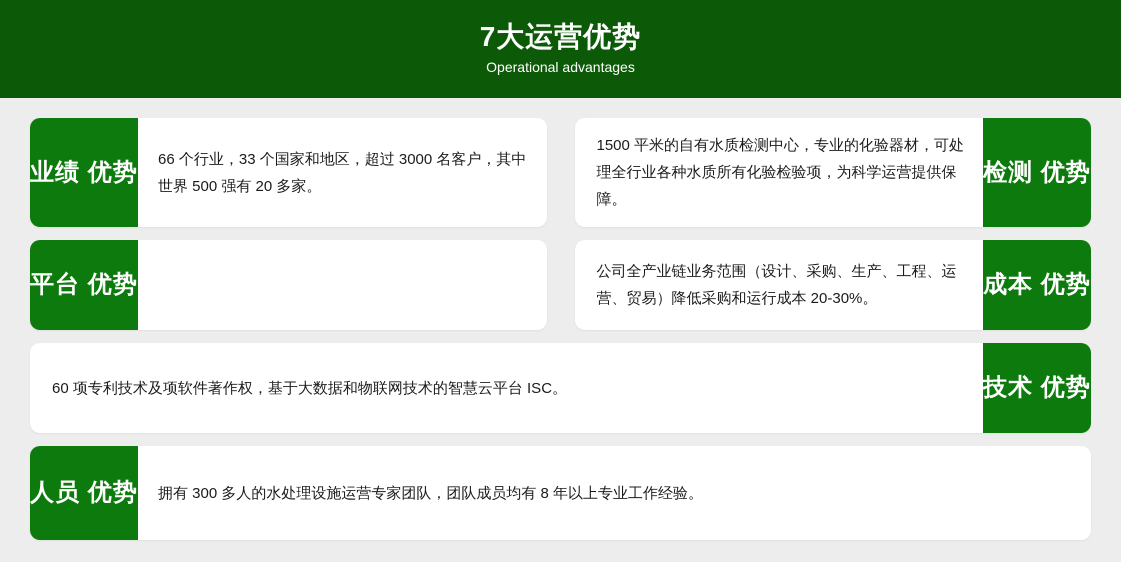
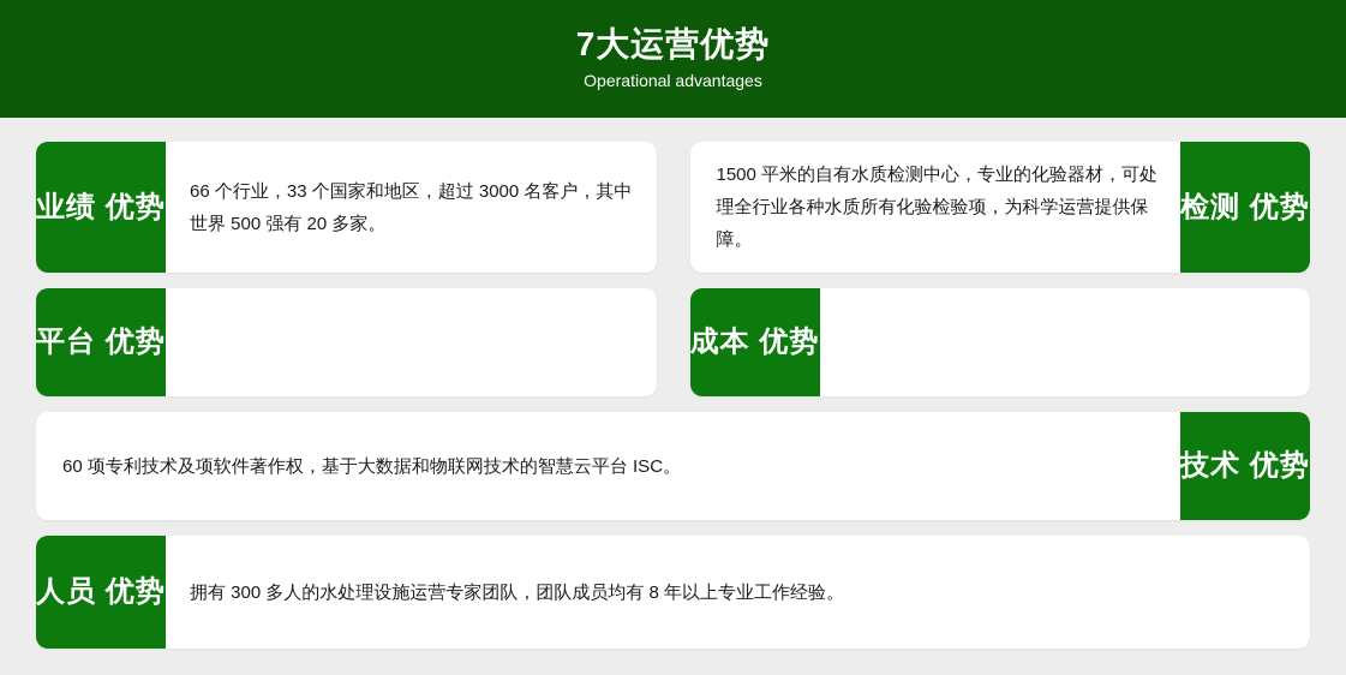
  7大运营优势
  Operational advantages
  业绩 优势
  66 个行业，33 个国家和地区，超过 3000 名客户，其中世界 500 强有 20 多家。
  检测 优势
  1500 平米的自有水质检测中心，专业的化验器材，可处理全行业各种水质所有化验检验项，为科学运营提供保障。
  平台 优势
  成本 优势
- 公司全产业链业务范围（设计、采购、生产、工程、运营、贸易）降低采购和运行成本 20-30%。
  技术 优势
  60 项专利技术及项软件著作权，基于大数据和物联网技术的智慧云平台 ISC。
  人员 优势
  拥有 300 多人的水处理设施运营专家团队，团队成员均有 8 年以上专业工作经验。
